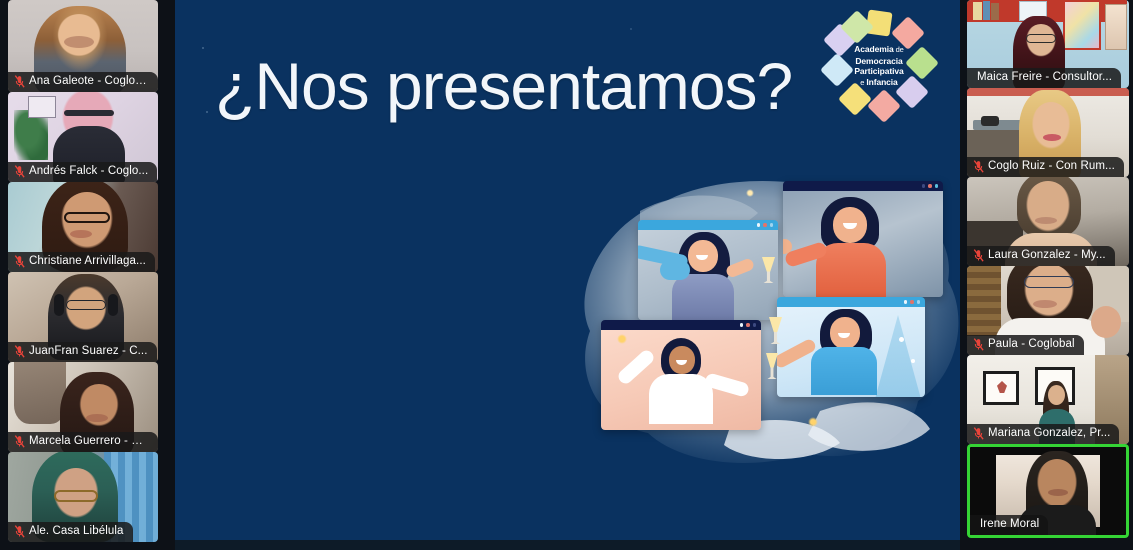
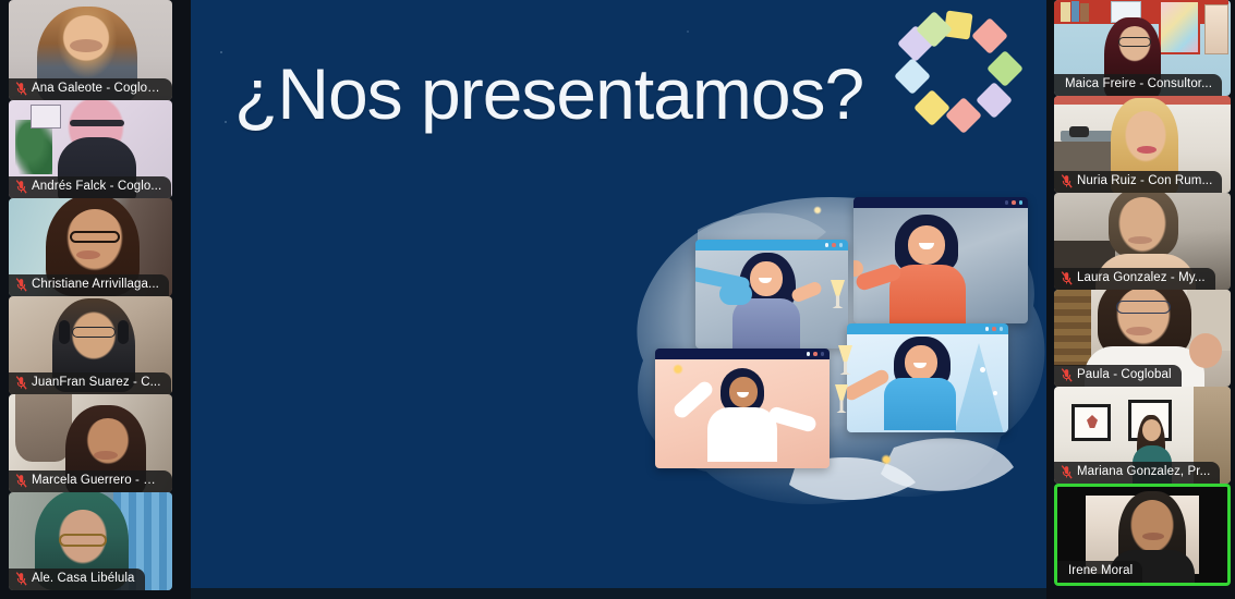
  Ana Galeote - Cogloba
  Andrés Falck - Coglo...
  Christiane Arrivillaga...
  JuanFran Suarez - C...
  Marcela Guerrero - C...
  Ale. Casa Libélula
  ¿Nos presentamos?
- Academia de
- Democracia
- Participativa
- e Infancia
  Maica Freire - Consultor...
- Coglo Ruiz - Con Rum...
+ Nuria Ruiz - Con Rum...
  Laura Gonzalez - My...
  Paula - Coglobal
  Mariana Gonzalez, Pr...
  Irene Moral
